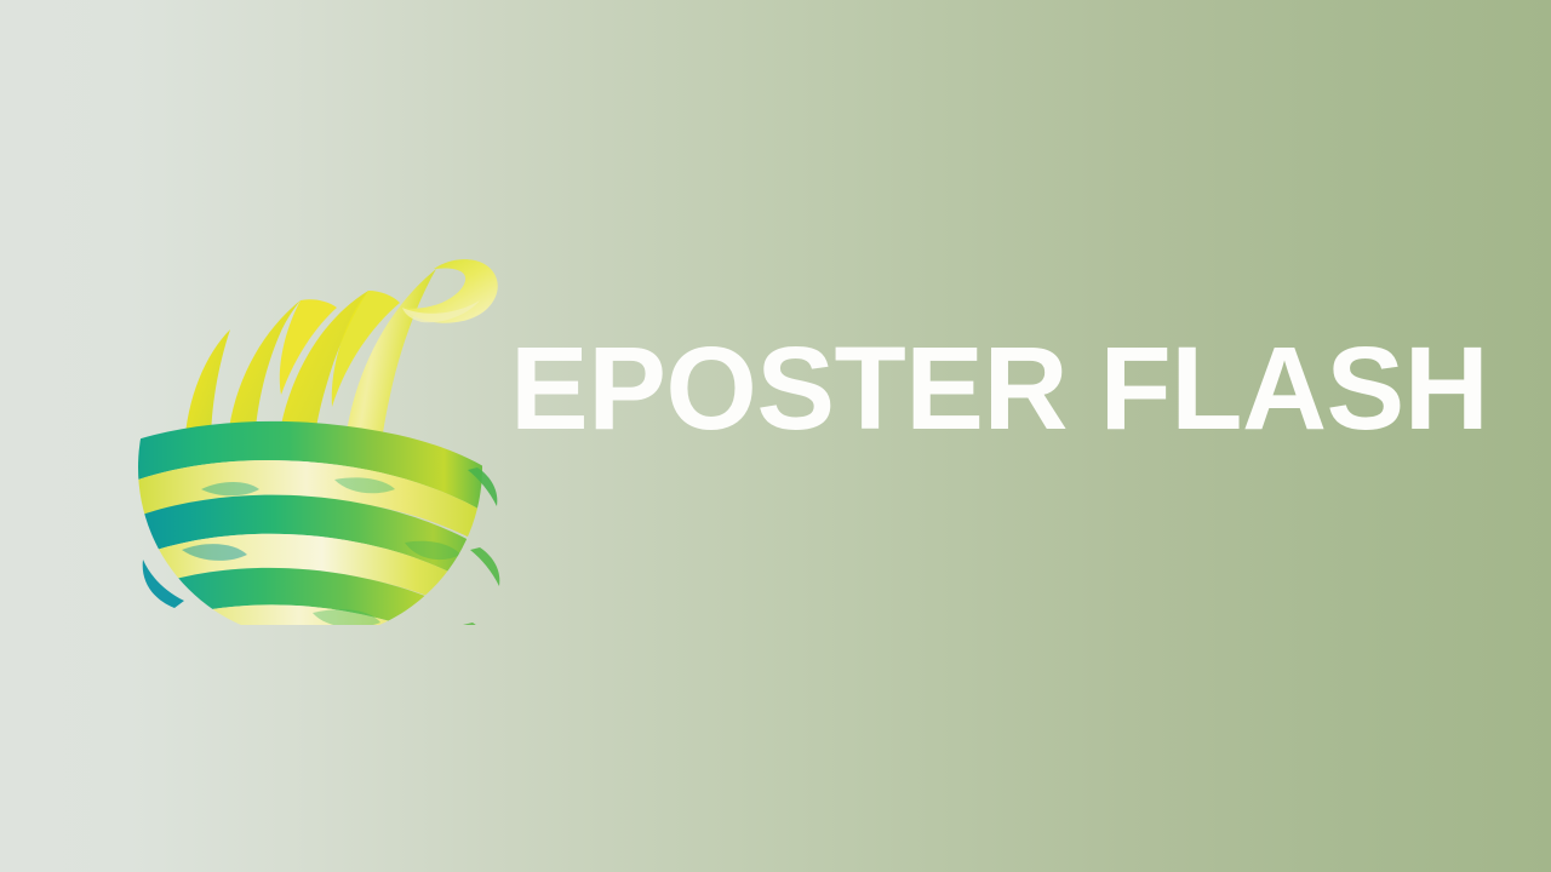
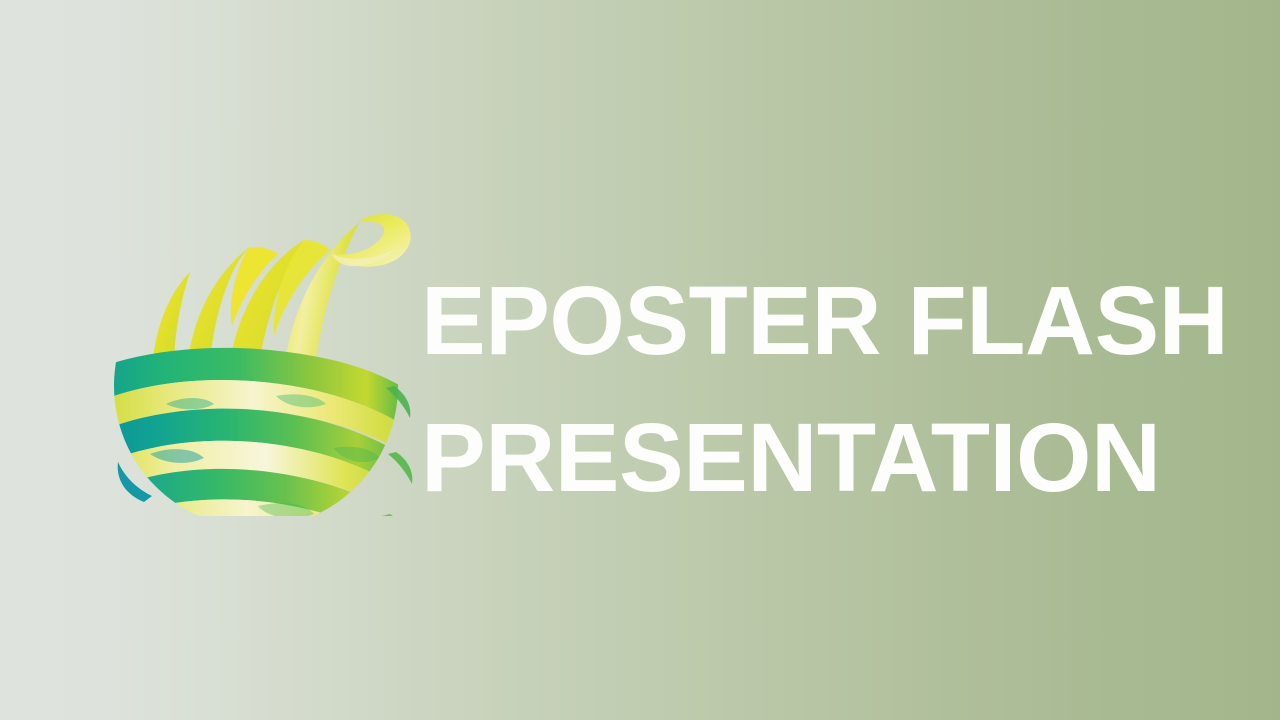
  EPOSTER FLASH
+ PRESENTATION
